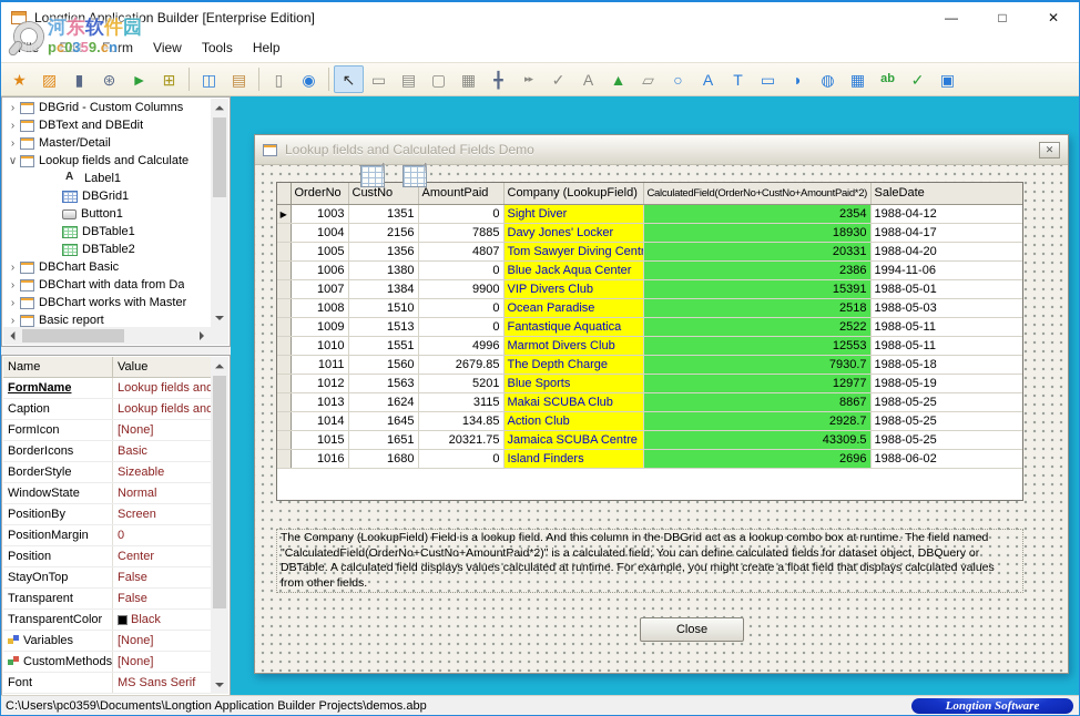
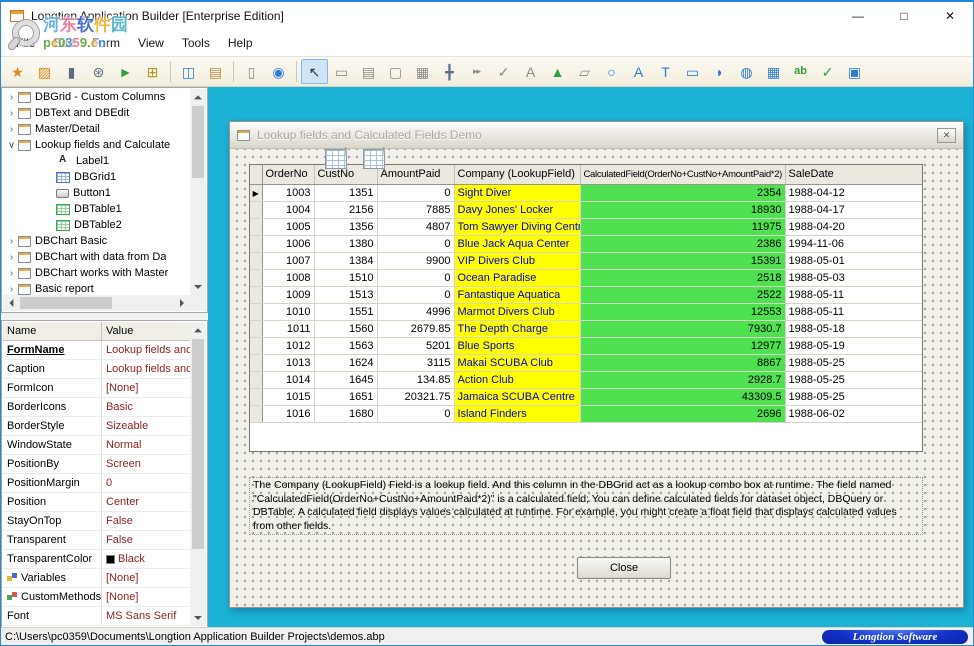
  Longtion Application Builder [Enterprise Edition]
  —
  □
  ✕
  Edit
  Form
  View
  Tools
  Help
  ★
  ▨
  ▮
  ⊛
  ►
  ⊞
  ◫
  ▤
  ▯
  ◉
  ↖
  ▭
  ▤
  ▢
  ▦
  ╋
  ▸▸
  ✓
  A
  ▲
  ▱
  ○
  A
  T
  ▭
  ◗
  ◍
  ▦
  ab
  ✓
  ▣
  ›
  DBGrid - Custom Columns
  ›
  DBText and DBEdit
  ›
  Master/Detail
  ∨
  Lookup fields and Calculate
  Label1
  DBGrid1
  Button1
  DBTable1
  DBTable2
  ›
  DBChart Basic
  ›
  DBChart with data from Da
  ›
  DBChart works with Master
  ›
  Basic report
  Name
  Value
  FormName
  Lookup fields an
  Caption
  Lookup fields an
  FormIcon
  [None]
  BorderIcons
  Basic
  BorderStyle
  Sizeable
  WindowState
  Normal
  PositionBy
  Screen
  PositionMargin
  0
  Position
  Center
  StayOnTop
  False
  Transparent
  False
  TransparentColor
  Black
  Variables
  [None]
  CustomMethods
  [None]
  Font
  MS Sans Serif
  Lookup fields and Calculated Fields Demo
  ✕
  	OrderNo	CustNo	AmountPaid	Company (LookupField)	CalculatedField(OrderNo+CustNo+AmountPaid*2)	SaleDate
  ▶	1003	1351	0	Sight Diver	2354	1988-04-12
  	1004	2156	7885	Davy Jones' Locker	18930	1988-04-17
- 	1005	1356	4807	Tom Sawyer Diving Cent	20331	1988-04-20
+ 	1005	1356	4807	Tom Sawyer Diving Cent	11975	1988-04-20
  	1006	1380	0	Blue Jack Aqua Center	2386	1994-11-06
  	1007	1384	9900	VIP Divers Club	15391	1988-05-01
  	1008	1510	0	Ocean Paradise	2518	1988-05-03
  	1009	1513	0	Fantastique Aquatica	2522	1988-05-11
  	1010	1551	4996	Marmot Divers Club	12553	1988-05-11
  	1011	1560	2679.85	The Depth Charge	7930.7	1988-05-18
  	1012	1563	5201	Blue Sports	12977	1988-05-19
  	1013	1624	3115	Makai SCUBA Club	8867	1988-05-25
  	1014	1645	134.85	Action Club	2928.7	1988-05-25
  	1015	1651	20321.75	Jamaica SCUBA Centre	43309.5	1988-05-25
  	1016	1680	0	Island Finders	2696	1988-06-02
  The Company (LookupField) Field is a lookup field. And this column in the DBGrid act as a lookup combo box at runtime. The field named "CalculatedField(OrderNo+CustNo+AmountPaid*2)" is a calculated field; You can define calculated fields for dataset object, DBQuery or DBTable. A calculated field displays values calculated at runtime. For example, you might create a float field that displays calculated values from other fields.
  Close
  C:\Users\pc0359\Documents\Longtion Application Builder Projects\demos.abp
  Longtion Software
  河
  东
  软
  件
  园
  p
  c
  0
  3
  5
  9
  .
  c
  n
